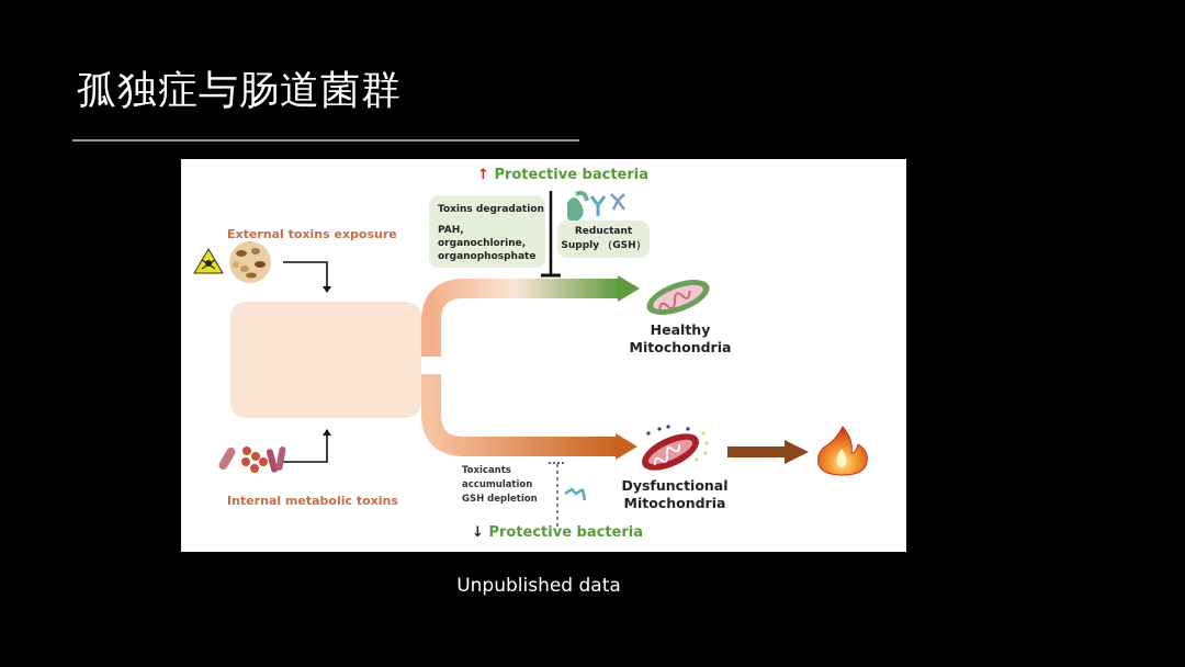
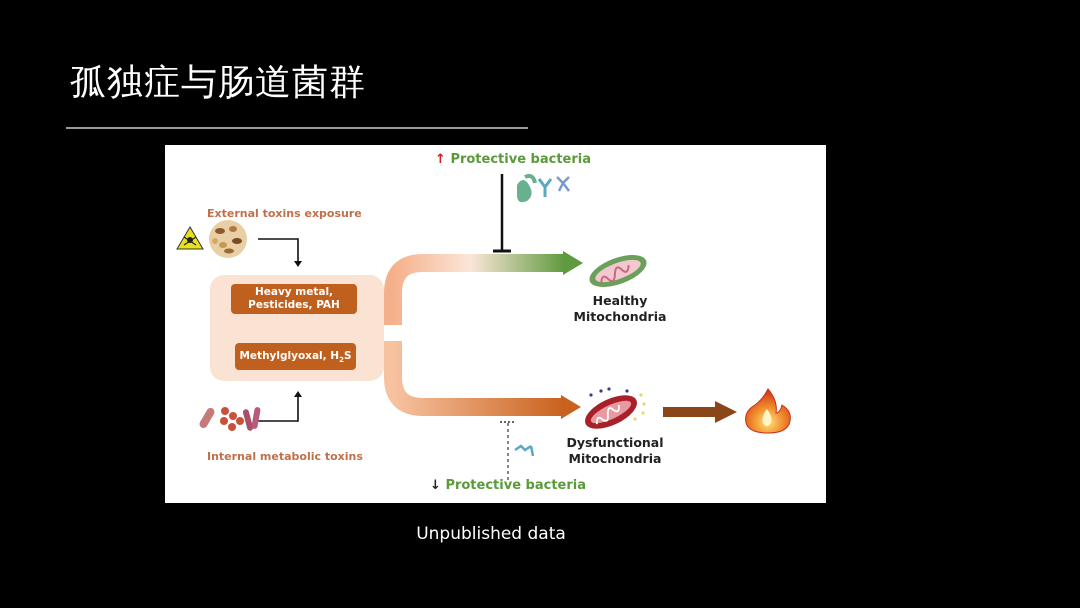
  孤独症与肠道菌群
  External toxins exposure
+ Heavy metal,
+ Pesticides, PAH
+ Methylglyoxal, H2S
  Internal metabolic toxins
  ↑ Protective bacteria
- Toxins degradation
- PAH,
- organochlorine,
- organophosphate
- Reductant
- Supply （GSH）
  Healthy
  Mitochondria
  Dysfunctional
  Mitochondria
- Toxicants
- accumulation
- GSH depletion
  ↓ Protective bacteria
  Unpublished data
